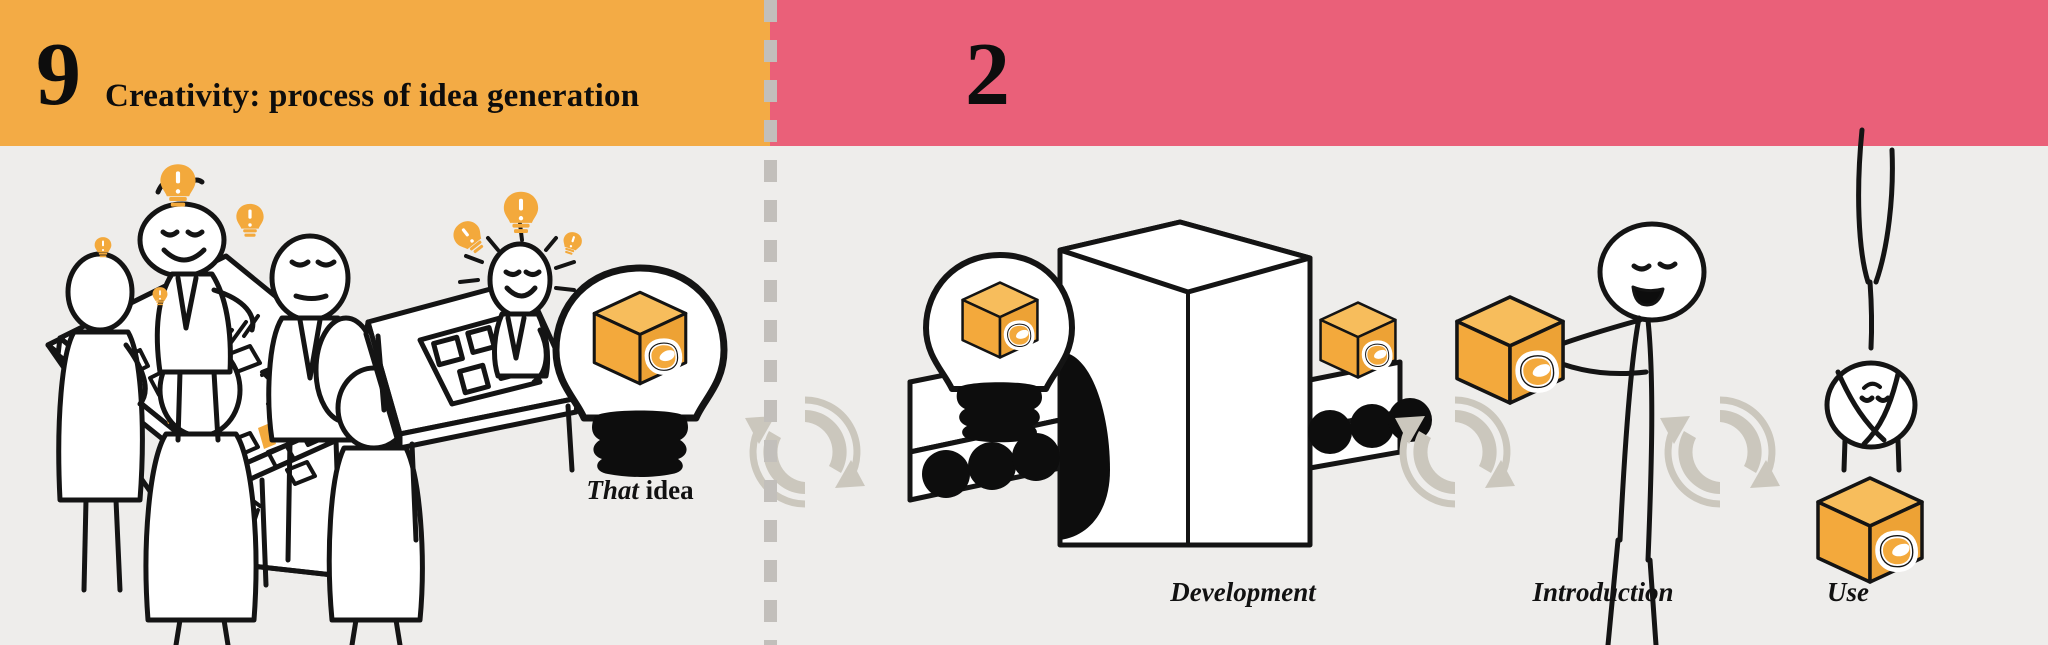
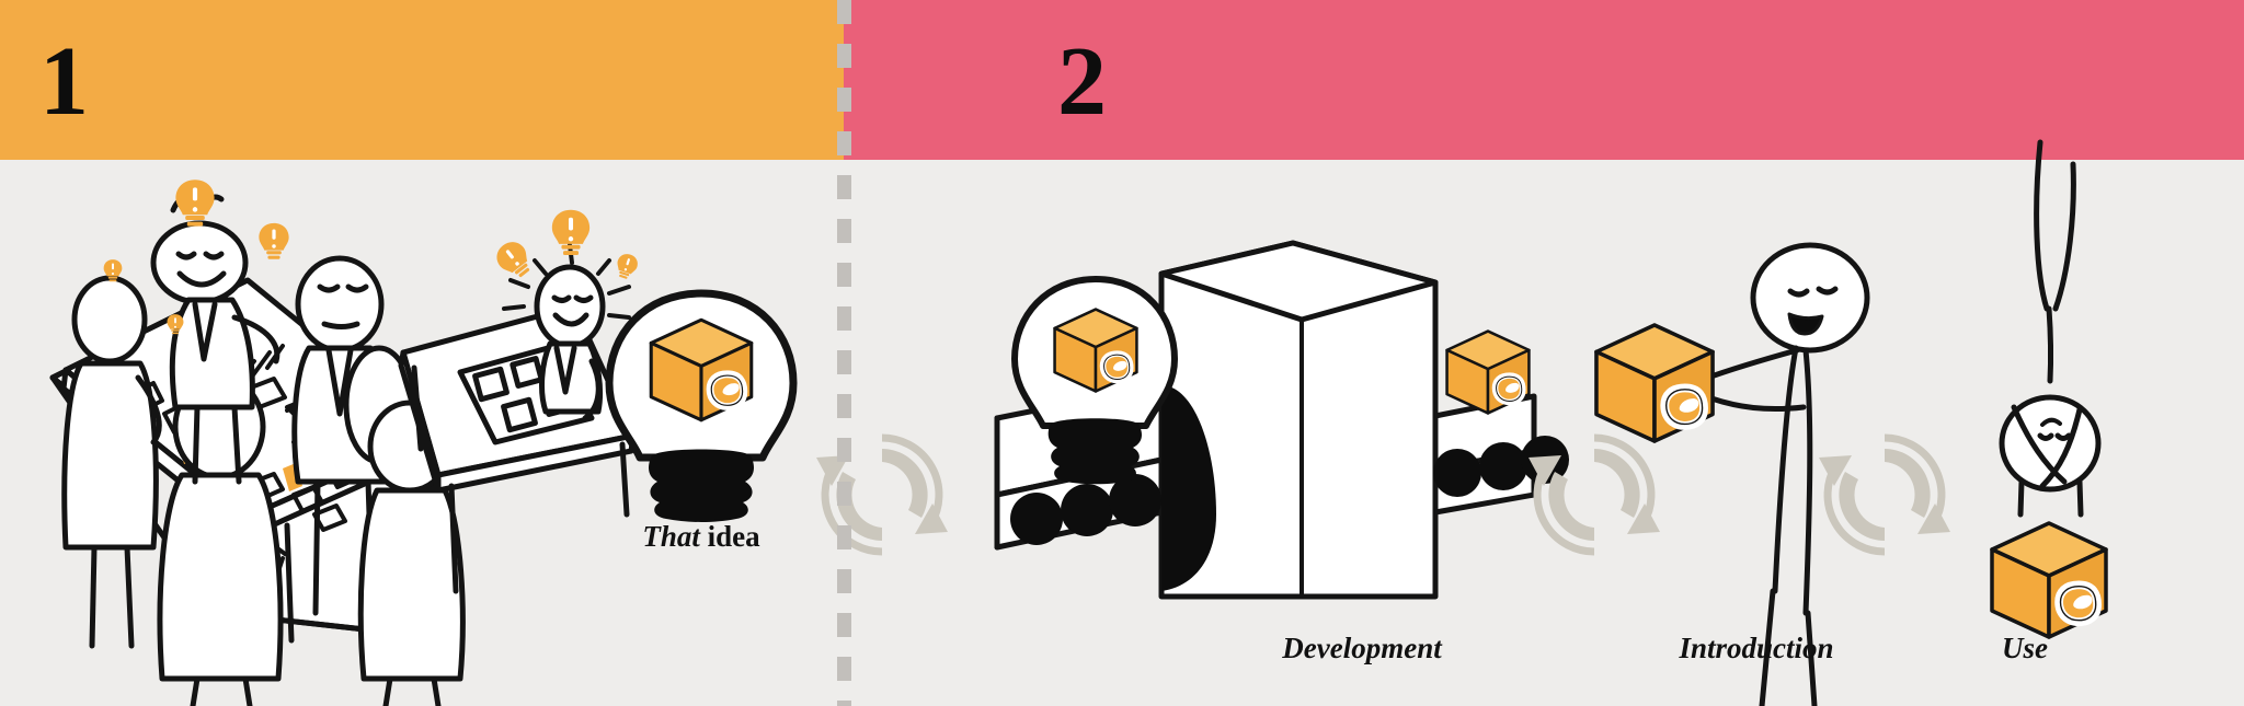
- 9
+ 1
- Creativity: process of idea generation
  2
  That idea
  Development
  Introduction
  Use
